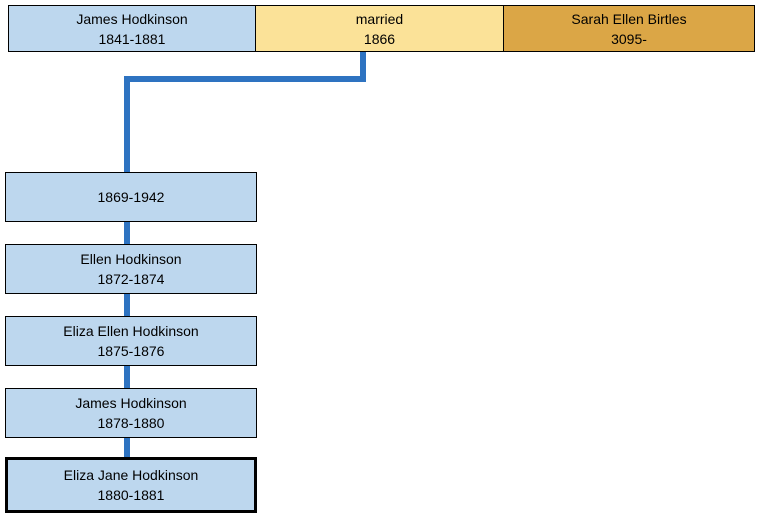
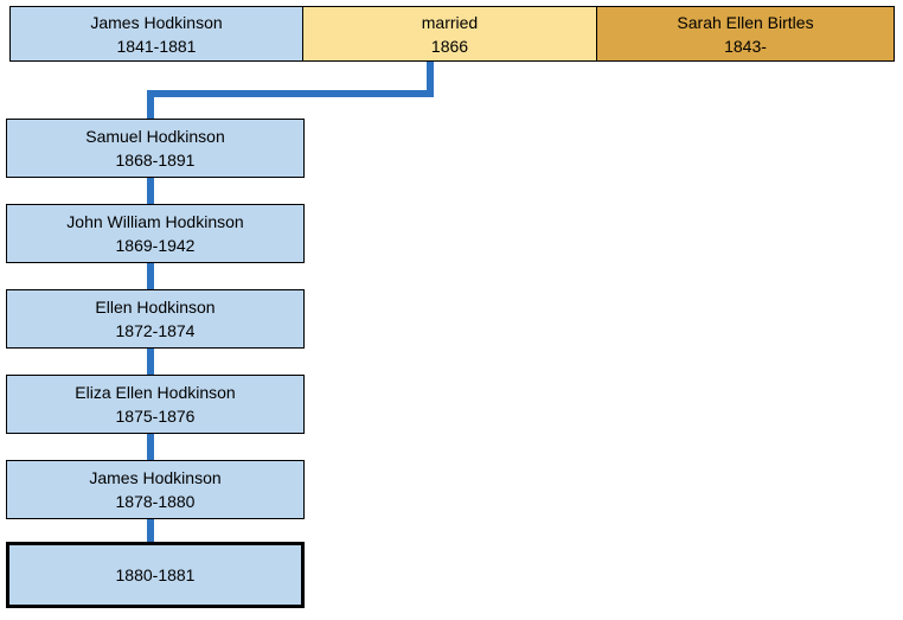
  James Hodkinson
  1841-1881
  married
  1866
  Sarah Ellen Birtles
- 3095-
+ 1843-
+ Samuel Hodkinson
+ 1868-1891
+ John William Hodkinson
  1869-1942
  Ellen Hodkinson
  1872-1874
  Eliza Ellen Hodkinson
  1875-1876
  James Hodkinson
  1878-1880
- Eliza Jane Hodkinson
  1880-1881
